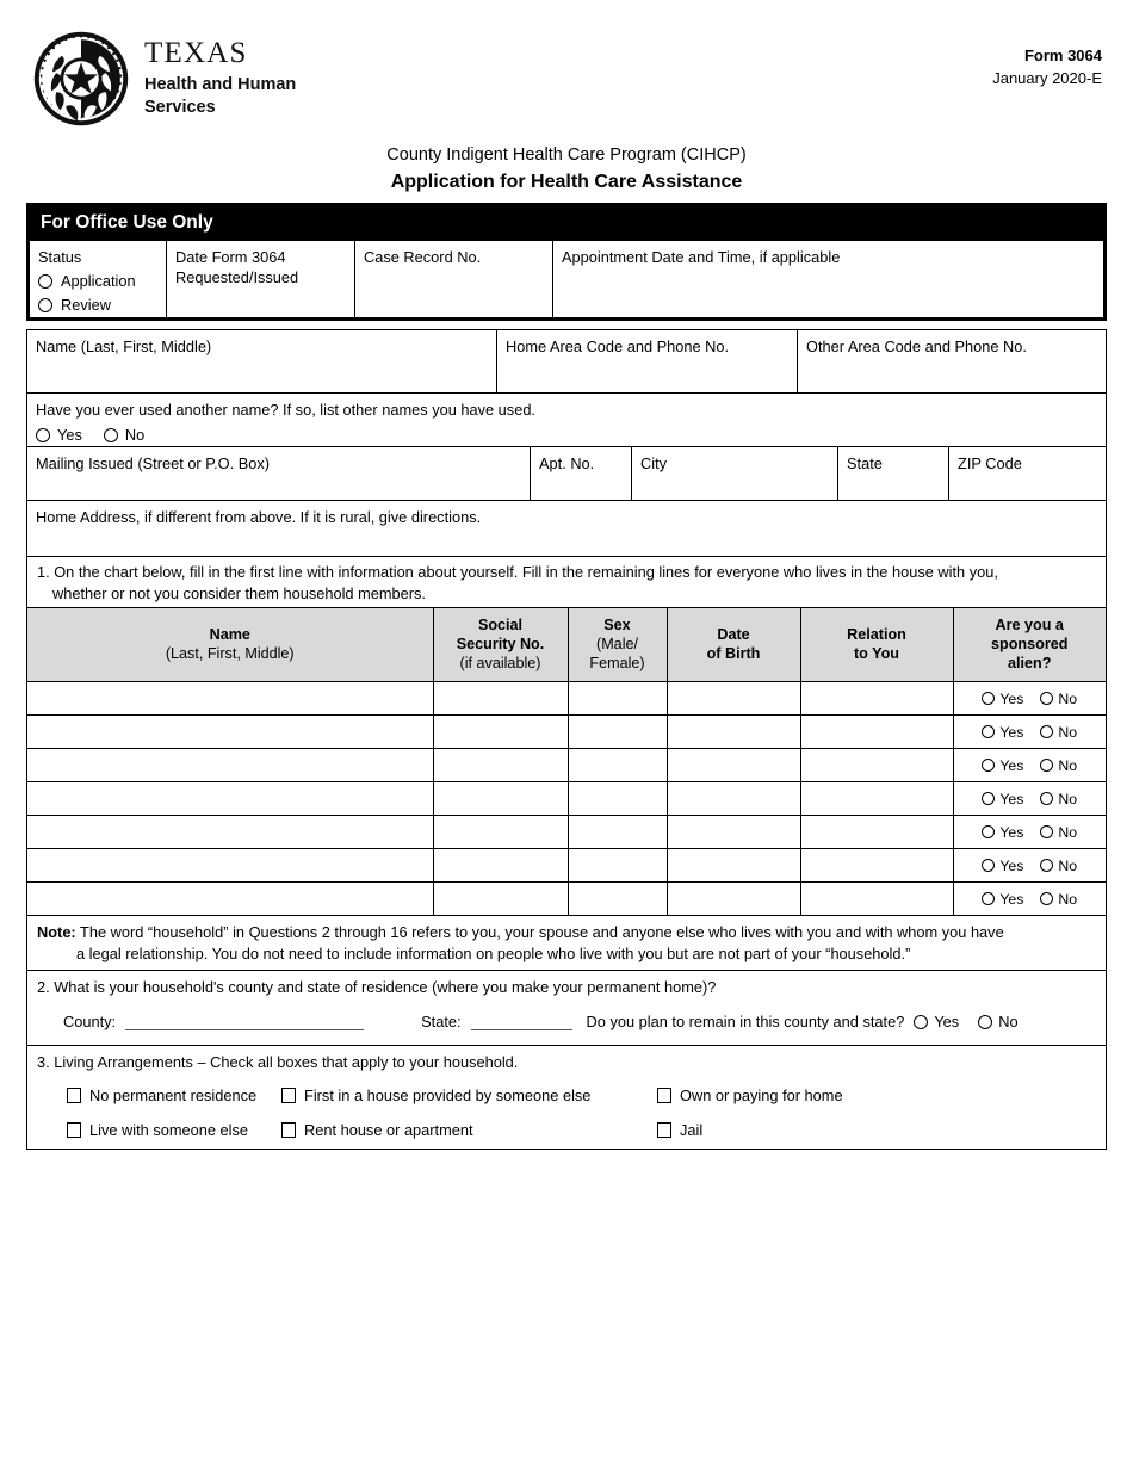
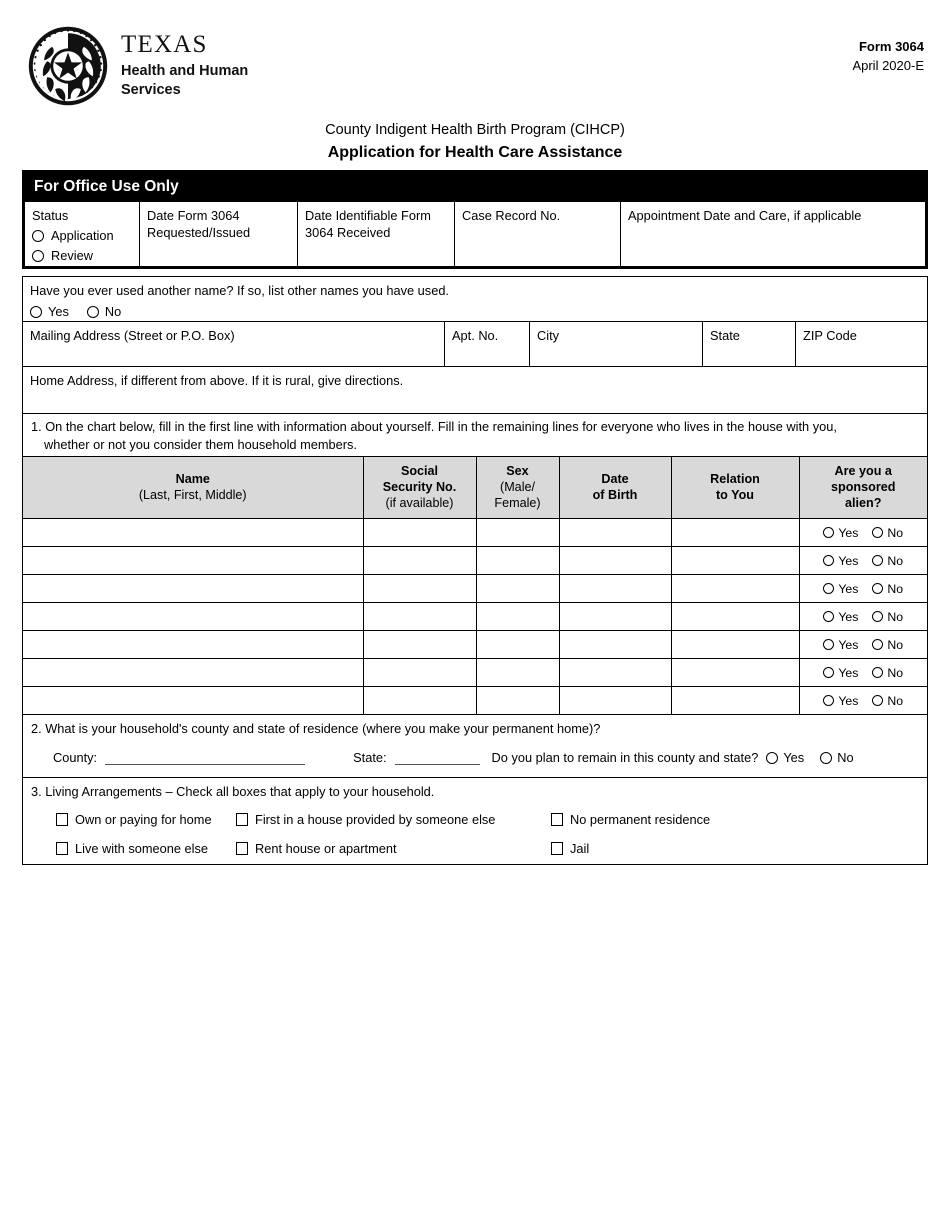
  TEXAS
  Health and Human
  Services
  Form 3064
- January 2020-E
+ April 2020-E
- County Indigent Health Care Program (CIHCP)
+ County Indigent Health Birth Program (CIHCP)
  Application for Health Care Assistance
  For Office Use Only
  Status
  Application
  Review
  Date Form 3064
  Requested/Issued
+ Date Identifiable Form
+ 3064 Received
  Case Record No.
- Appointment Date and Time, if applicable
+ Appointment Date and Care, if applicable
- Name (Last, First, Middle)
- Home Area Code and Phone No.
- Other Area Code and Phone No.
  Have you ever used another name? If so, list other names you have used.
  Yes
  No
- Mailing Issued (Street or P.O. Box)
+ Mailing Address (Street or P.O. Box)
  Apt. No.
  City
  State
  ZIP Code
  Home Address, if different from above. If it is rural, give directions.
  1. On the chart below, fill in the first line with information about yourself. Fill in the remaining lines for everyone who lives in the house with you,
  whether or not you consider them household members.
  Name (Last, First, Middle)	Social Security No. (if available)	Sex (Male/ Female)	Date of Birth	Relation to You	Are you a sponsored alien?
  					Yes No
  					Yes No
  					Yes No
  					Yes No
  					Yes No
  					Yes No
  					Yes No
- Note: The word “household” in Questions 2 through 16 refers to you, your spouse and anyone else who lives with you and with whom you have
- a legal relationship. You do not need to include information on people who live with you but are not part of your “household.”
  2. What is your household's county and state of residence (where you make your permanent home)?
  County:
  State:
  Do you plan to remain in this county and state?
  Yes
  No
  3. Living Arrangements – Check all boxes that apply to your household.
- No permanent residence
+ Own or paying for home
  First in a house provided by someone else
- Own or paying for home
+ No permanent residence
  Live with someone else
  Rent house or apartment
  Jail
